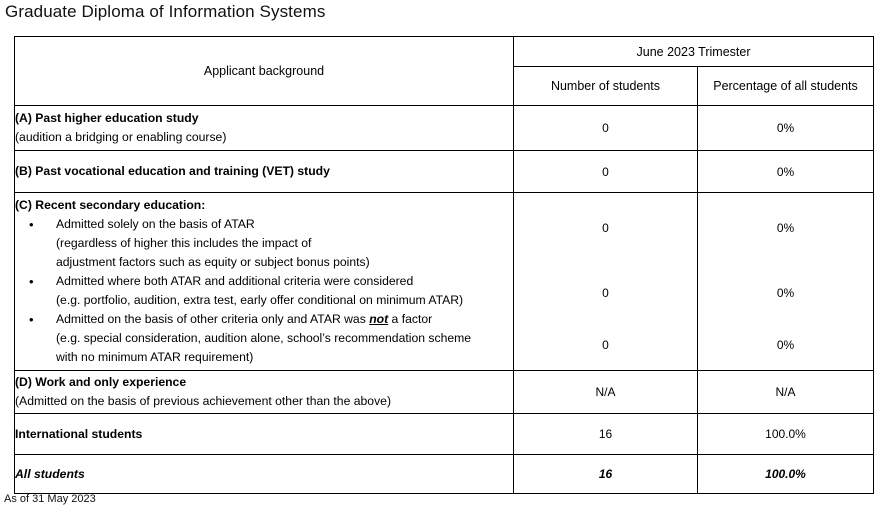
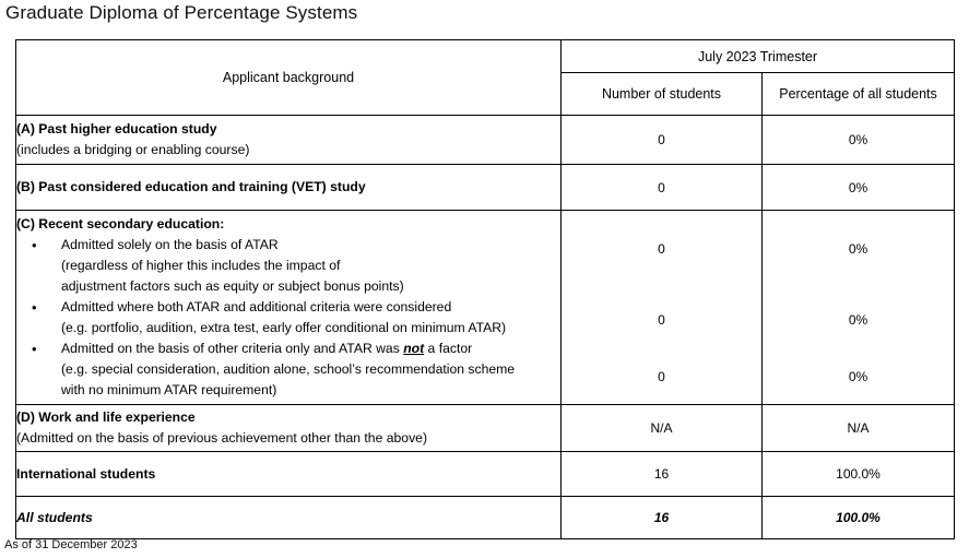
- Graduate Diploma of Information Systems
+ Graduate Diploma of Percentage Systems
- Applicant background	June 2023 Trimester
+ Applicant background	July 2023 Trimester
  Number of students	Percentage of all students
- (A) Past higher education study (audition a bridging or enabling course)	0	0%
+ (A) Past higher education study (includes a bridging or enabling course)	0	0%
- (B) Past vocational education and training (VET) study	0	0%
+ (B) Past considered education and training (VET) study	0	0%
  (C) Recent secondary education: • Admitted solely on the basis of ATAR (regardless of higher this includes the impact of adjustment factors such as equity or subject bonus points) • Admitted where both ATAR and additional criteria were considered (e.g. portfolio, audition, extra test, early offer conditional on minimum ATAR) • Admitted on the basis of other criteria only and ATAR was not a factor (e.g. special consideration, audition alone, school’s recommendation scheme with no minimum ATAR requirement)	0 0 0	0% 0% 0%
- (D) Work and only experience (Admitted on the basis of previous achievement other than the above)	N/A	N/A
+ (D) Work and life experience (Admitted on the basis of previous achievement other than the above)	N/A	N/A
  International students	16	100.0%
  All students	16	100.0%
- As of 31 May 2023
+ As of 31 December 2023
